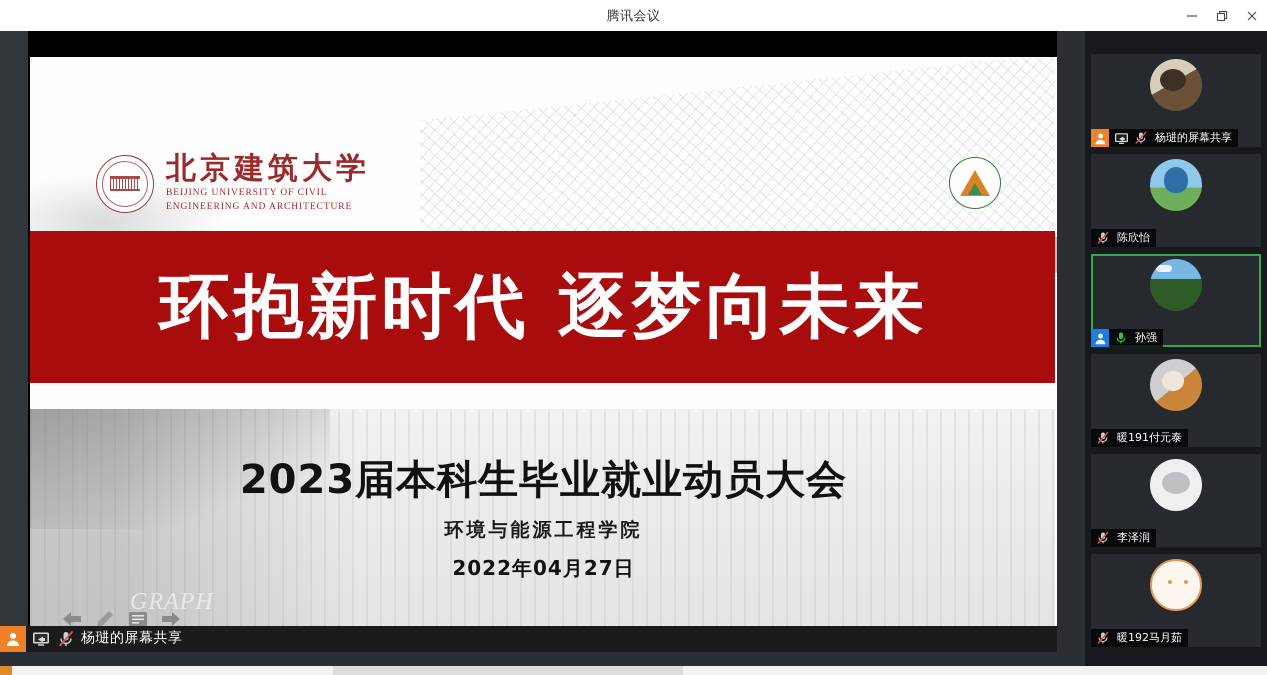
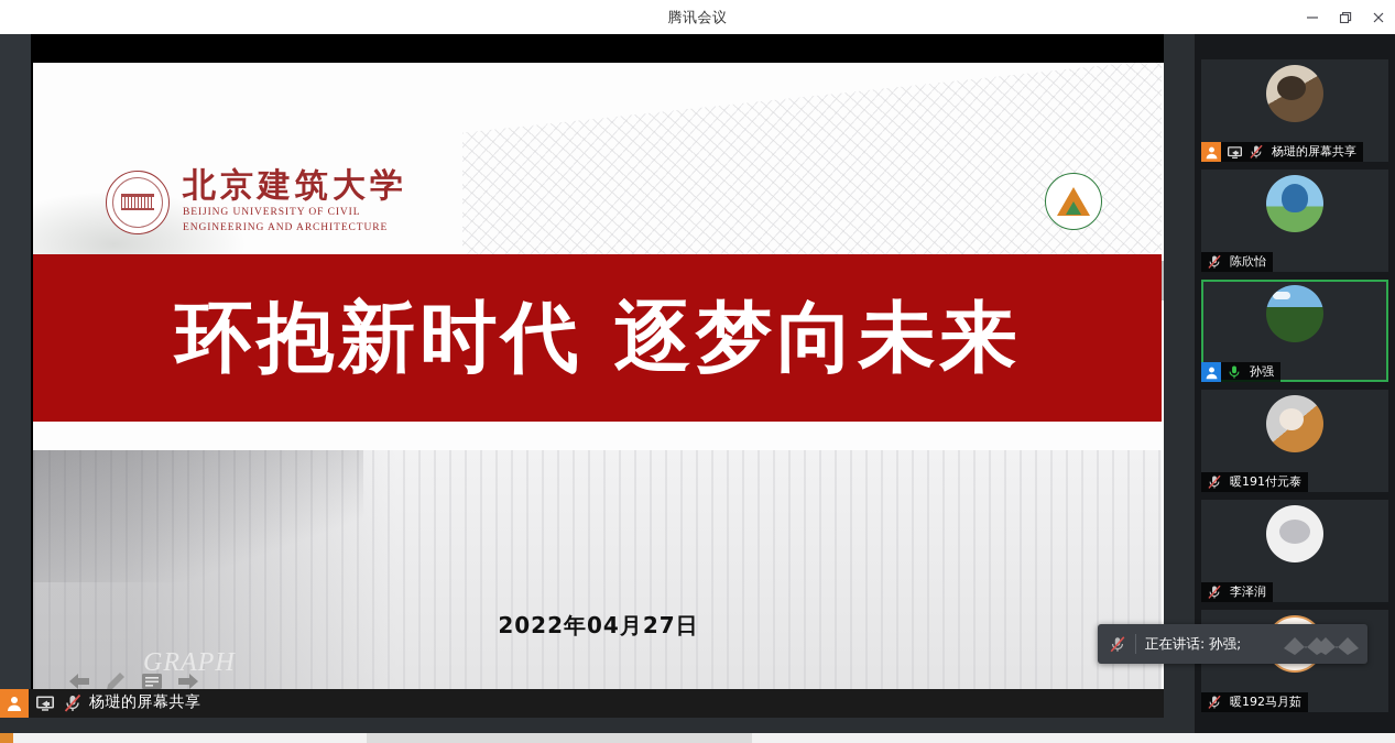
  腾讯会议
  北京建筑大学
  BEIJING UNIVERSITY OF CIVIL
  ENGINEERING AND ARCHITECTURE
  环抱新时代 逐梦向未来
- 2023届本科生毕业就业动员大会
- 环境与能源工程学院
  2022年04月27日
  GRAPH
  杨琎的屏幕共享
  杨琎的屏幕共享
  陈欣怡
  孙强
  暖191付元泰
  李泽润
  暖192马月茹
+ 正在讲话: 孙强;
